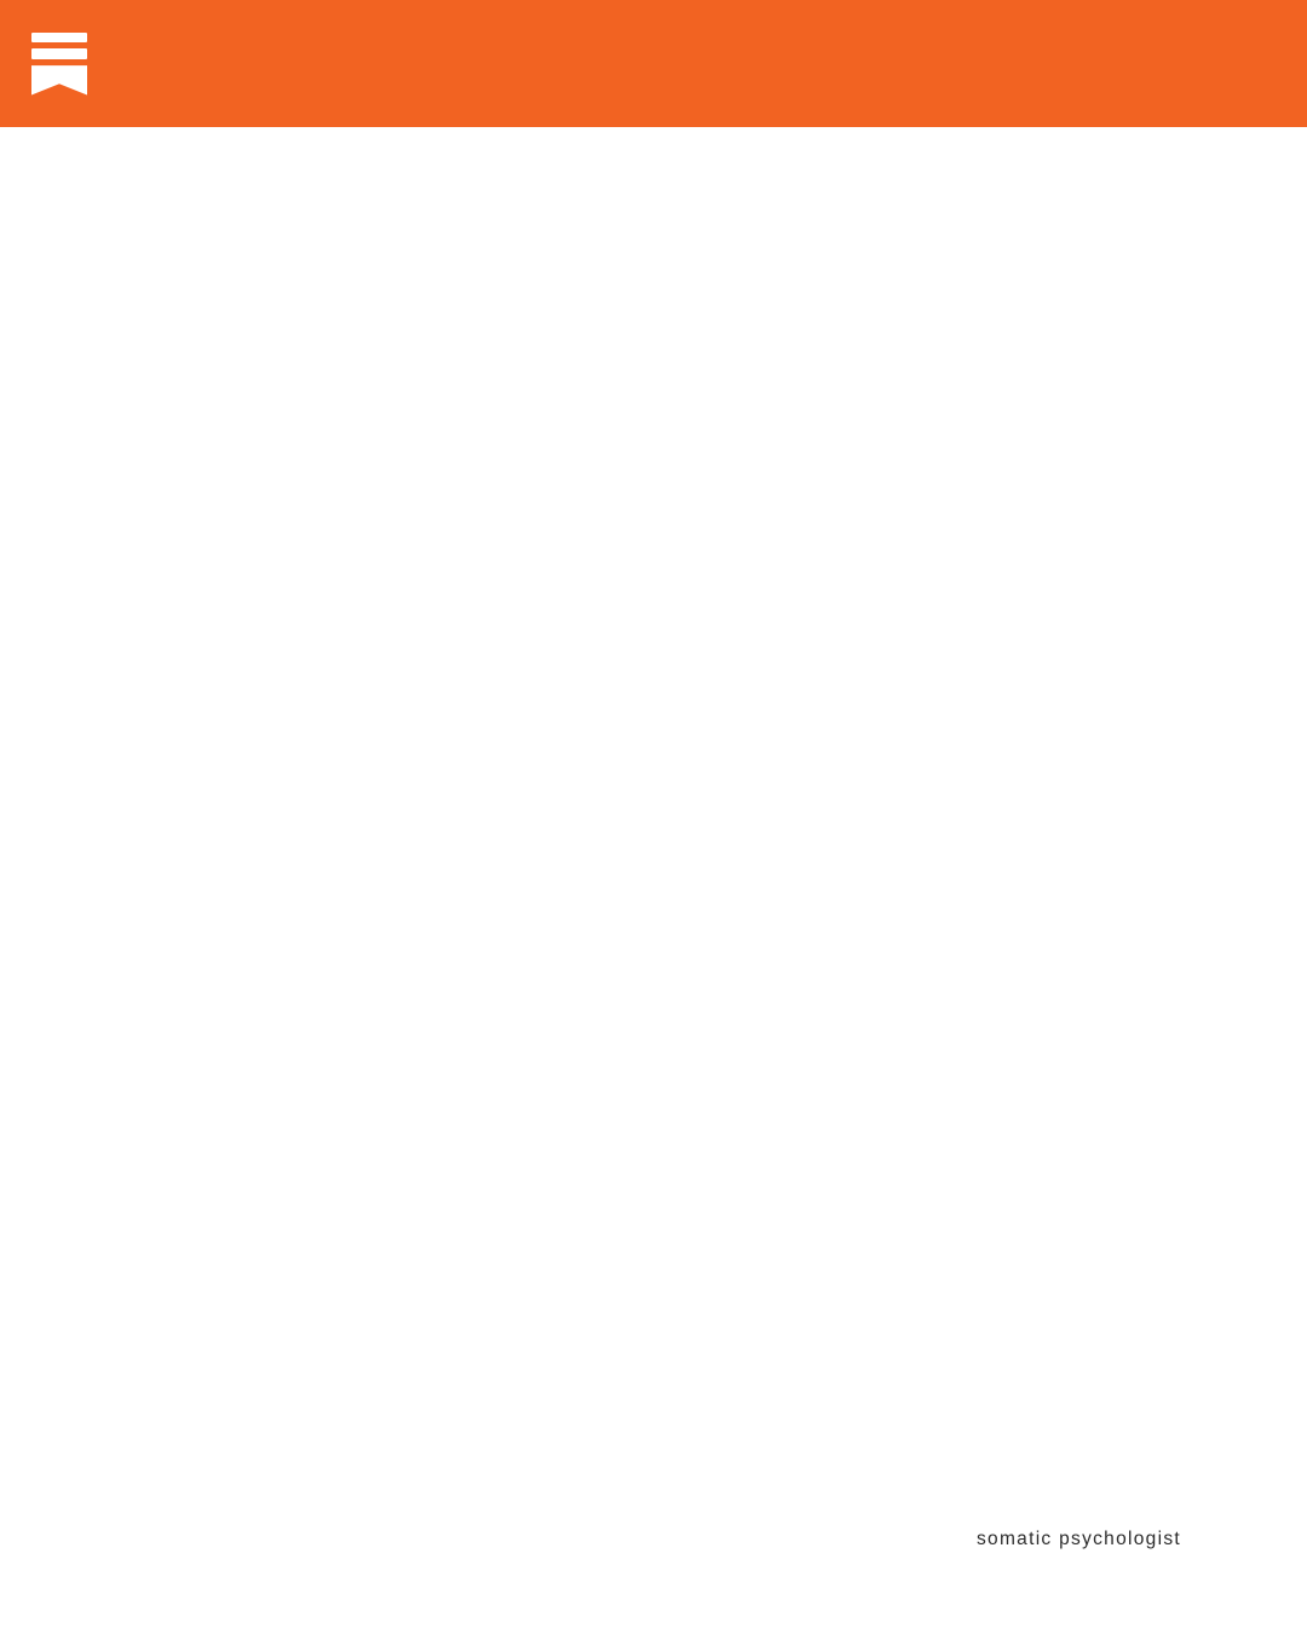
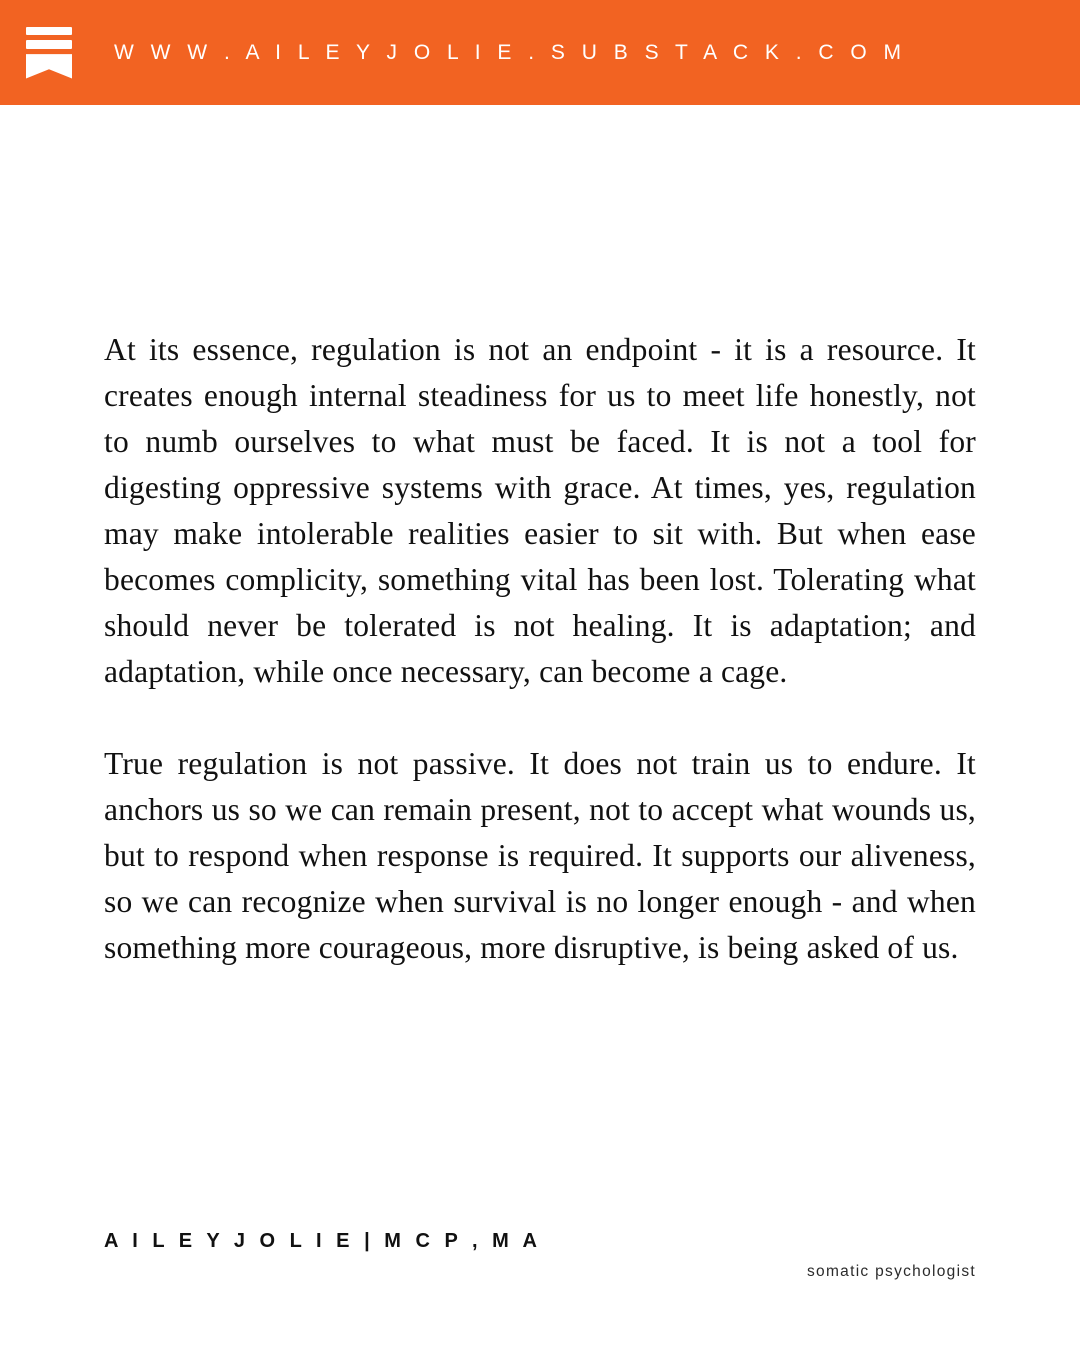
+ W W W . A I L E Y J O L I E . S U B S T A C K . C O M
+ At its essence, regulation is not an endpoint - it is a resource. It creates enough internal steadiness for us to meet life honestly, not to numb ourselves to what must be faced. It is not a tool for digesting oppressive systems with grace. At times, yes, regulation may make intolerable realities easier to sit with. But when ease becomes complicity, something vital has been lost. Tolerating what should never be tolerated is not healing. It is adaptation; and adaptation, while once necessary, can become a cage.
+ True regulation is not passive. It does not train us to endure. It anchors us so we can remain present, not to accept what wounds us, but to respond when response is required. It supports our aliveness, so we can recognize when survival is no longer enough - and when something more courageous, more disruptive, is being asked of us.
+ A I L E Y J O L I E | M C P , M A
  somatic psychologist
